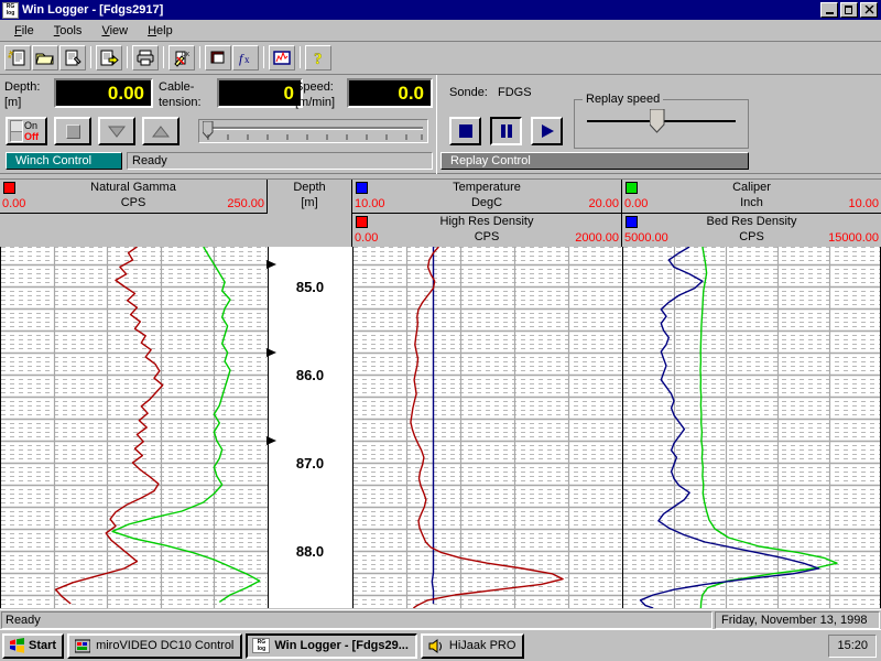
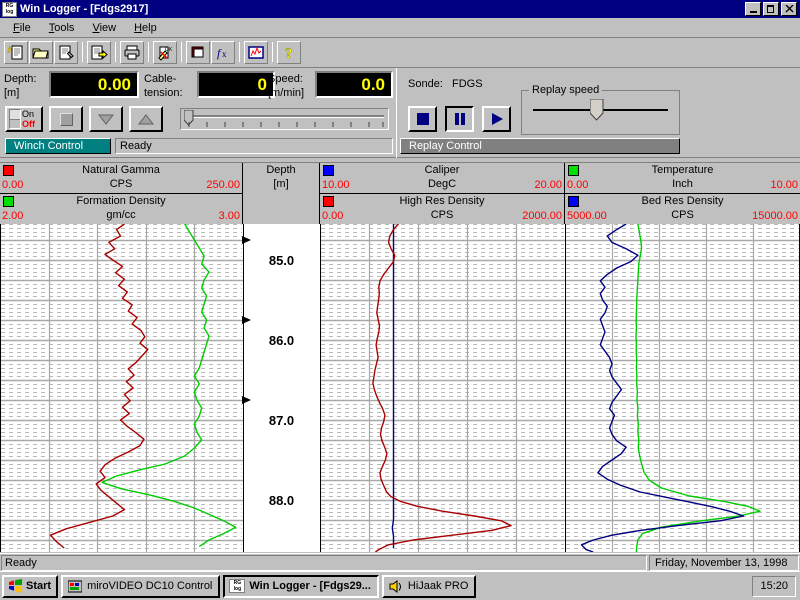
  Win Logger - [Fdgs2917]
  File
  Tools
  View
  Help
  f
  x
  ?
  Depth:
  [m]
  0.00
  Cable-
  tension:
  0
  Speed:
  [m/min]
  0.0
  On
  Off
  Sonde:
  FDGS
  Replay speed
  Winch Control
  Ready
  Replay Control
  Natural Gamma
  CPS
  0.00
  250.00
+ Formation Density
+ gm/cc
+ 2.00
+ 3.00
  Depth
  [m]
- Temperature
+ Caliper
  DegC
  10.00
  20.00
  High Res Density
  CPS
  0.00
  2000.00
- Caliper
+ Temperature
  Inch
  0.00
  10.00
  Bed Res Density
  CPS
  5000.00
  15000.00
  85.0
  86.0
  87.0
  88.0
  Ready
  Friday, November 13, 1998
  Start
  miroVIDEO DC10 Control
  Win Logger - [Fdgs29...
  HiJaak PRO
  15:20
